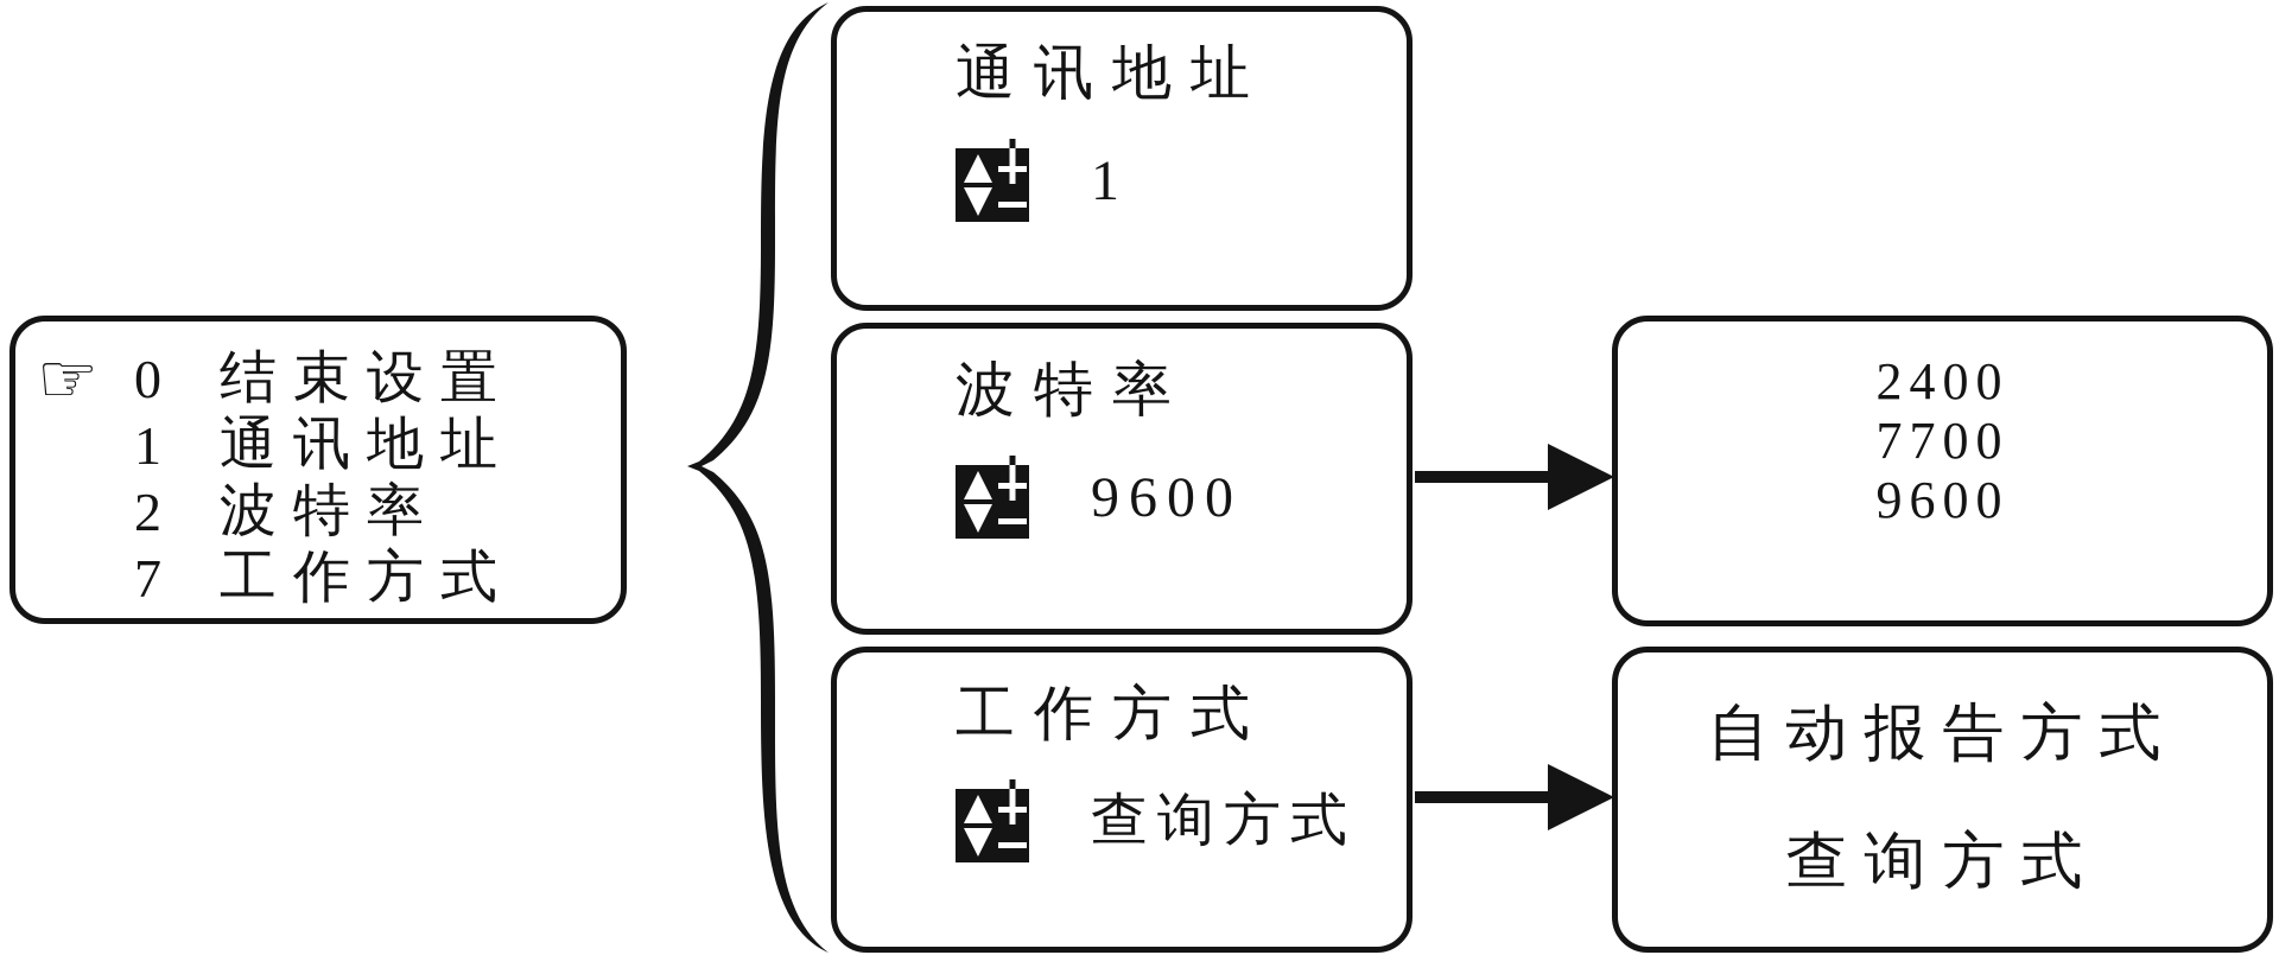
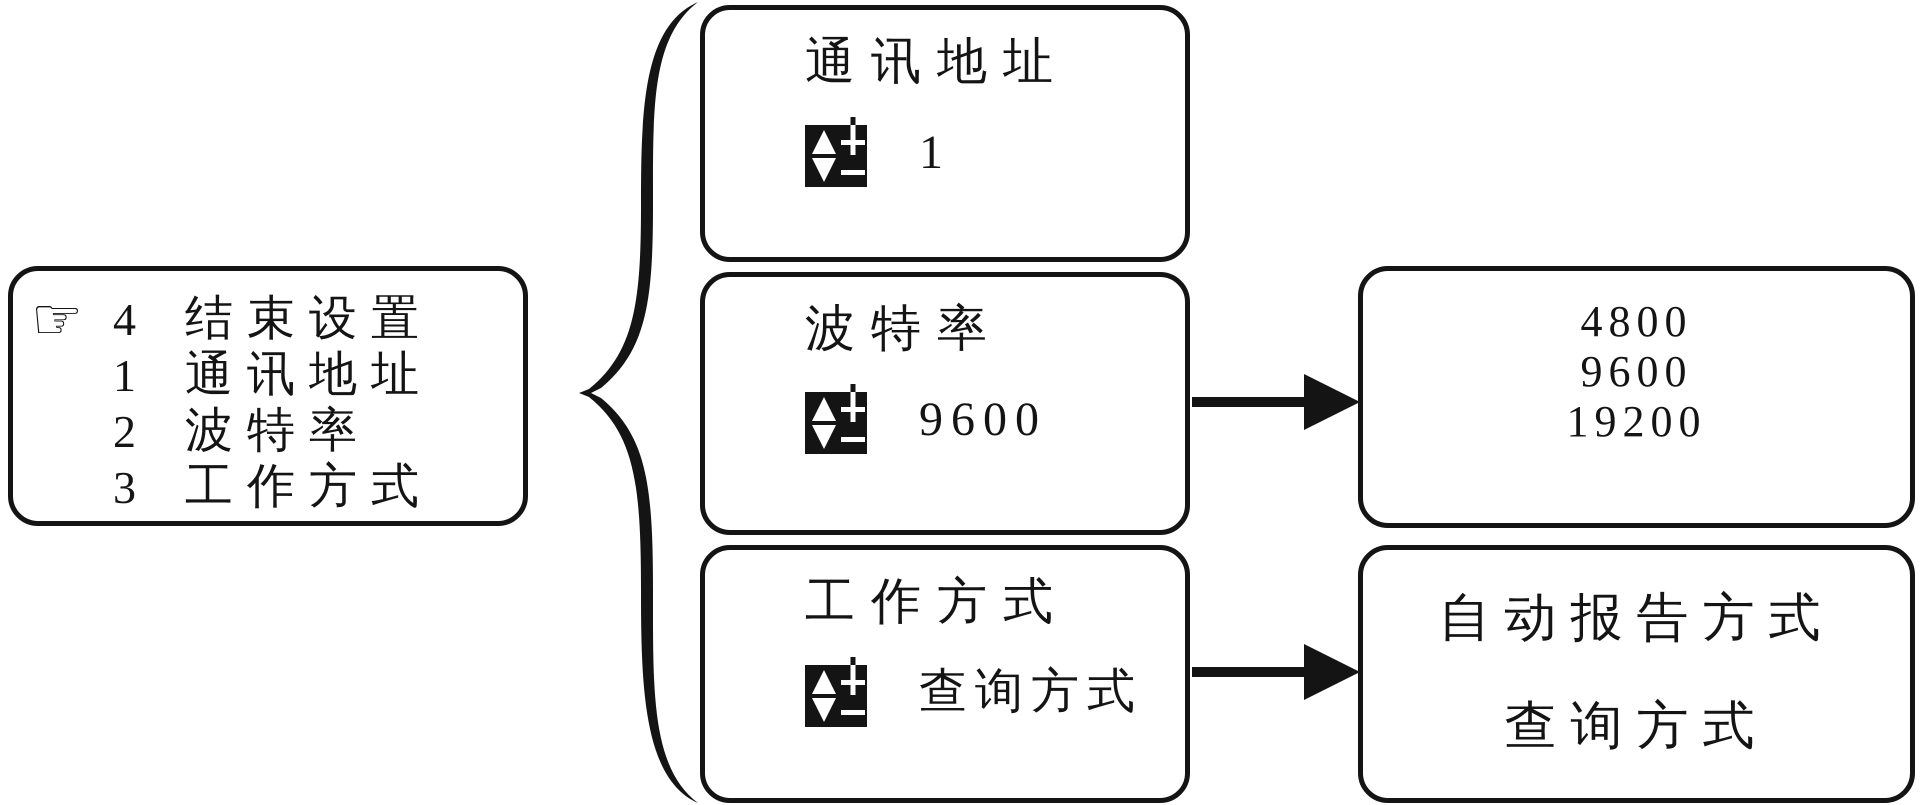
  ☞
- 0
+ 4
  结束设置
  1
  通讯地址
  2
  波特率
- 7
+ 3
  工作方式
  通讯地址
  1
  波特率
  9600
  工作方式
  查询方式
- 2400
- 7700
+ 4800
  9600
+ 19200
  自动报告方式
  查询方式
